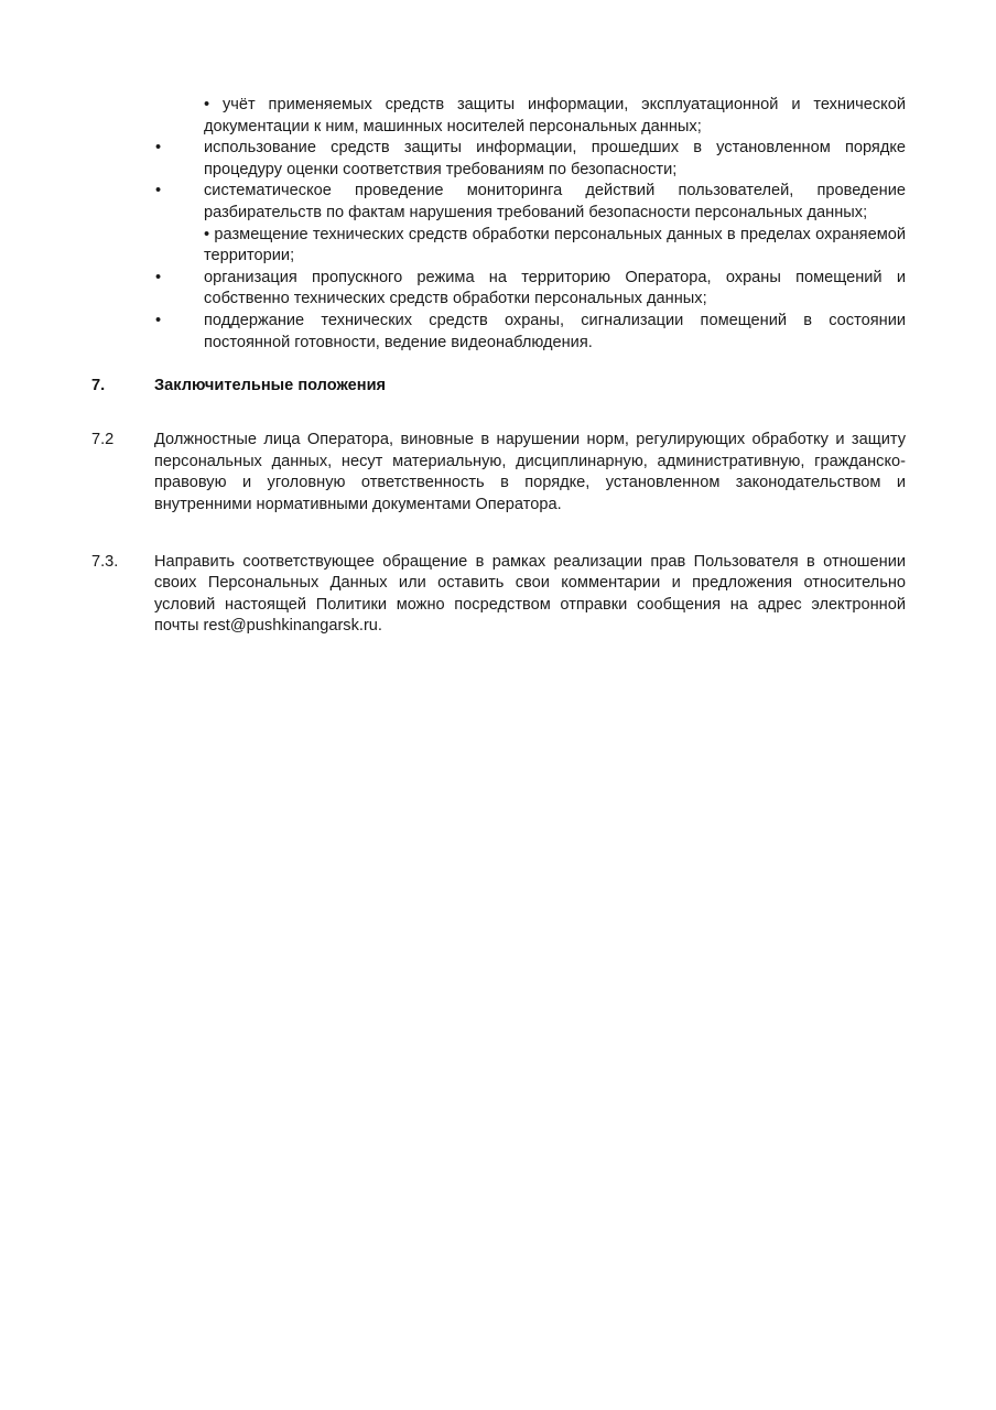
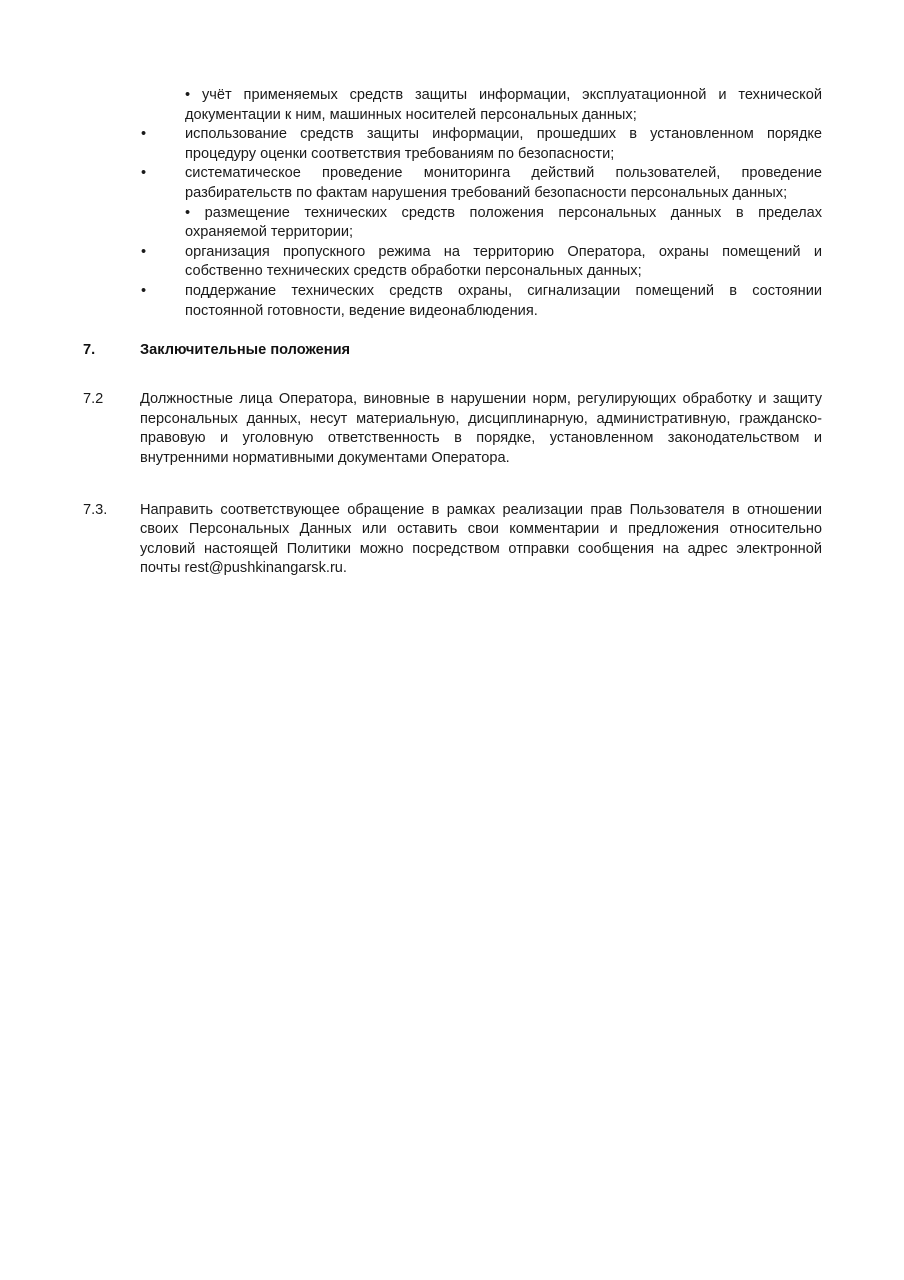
  • учёт применяемых средств защиты информации, эксплуатационной и технической документации к ним, машинных носителей персональных данных;
  •
  использование средств защиты информации, прошедших в установленном порядке процедуру оценки соответствия требованиям по безопасности;
  •
  систематическое проведение мониторинга действий пользователей, проведение разбирательств по фактам нарушения требований безопасности персональных данных;
- • размещение технических средств обработки персональных данных в пределах охраняемой территории;
+ • размещение технических средств положения персональных данных в пределах охраняемой территории;
  •
  организация пропускного режима на территорию Оператора, охраны помещений и собственно технических средств обработки персональных данных;
  •
  поддержание технических средств охраны, сигнализации помещений в состоянии постоянной готовности, ведение видеонаблюдения.
  7.
  Заключительные положения
  7.2
  Должностные лица Оператора, виновные в нарушении норм, регулирующих обработку и защиту персональных данных, несут материальную, дисциплинарную, административную, гражданско-правовую и уголовную ответственность в порядке, установленном законодательством и внутренними нормативными документами Оператора.
  7.3.
  Направить соответствующее обращение в рамках реализации прав Пользователя в отношении своих Персональных Данных или оставить свои комментарии и предложения относительно условий настоящей Политики можно посредством отправки сообщения на адрес электронной почты rest@pushkinangarsk.ru.
